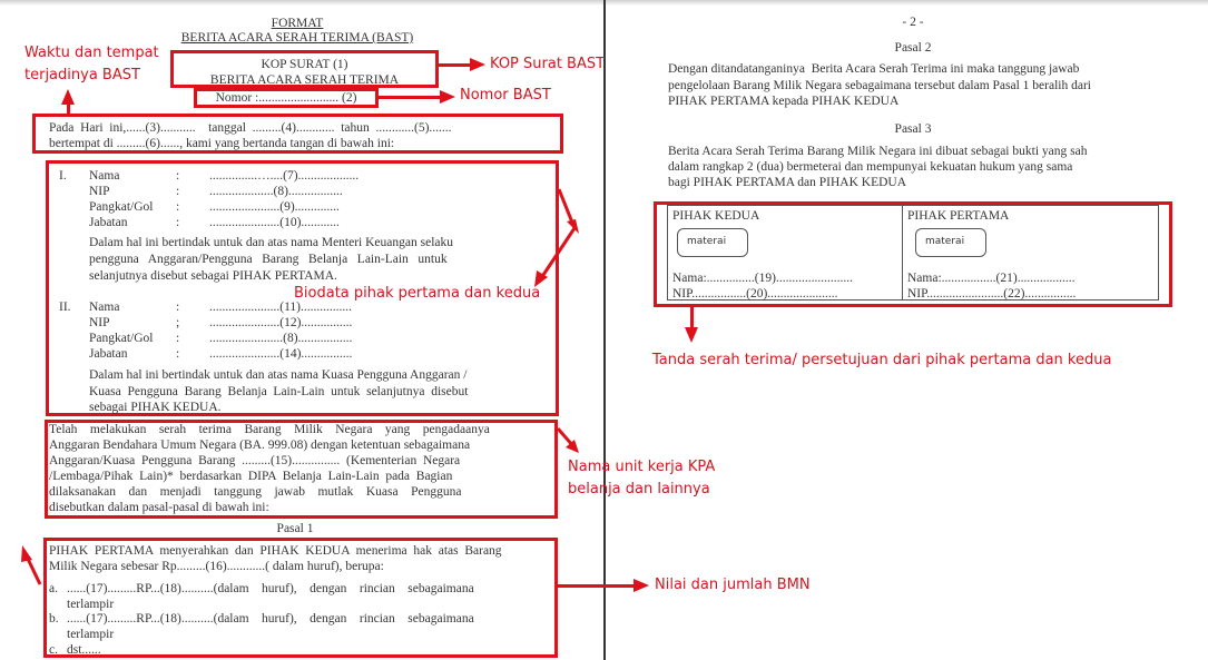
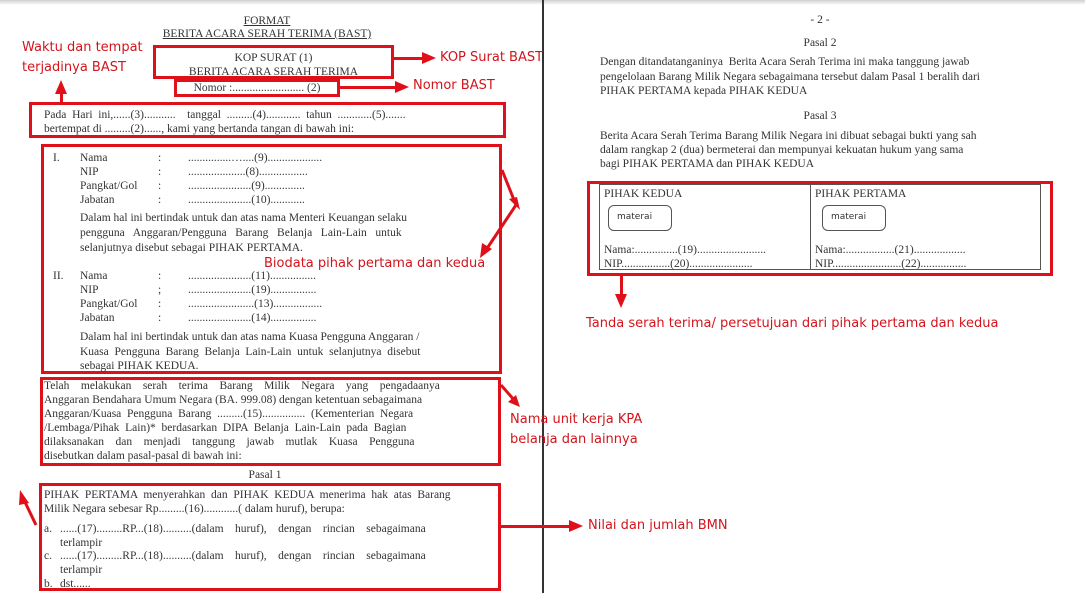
  FORMAT
  BERITA ACARA SERAH TERIMA (BAST)
  KOP SURAT (1)
  BERITA ACARA SERAH TERIMA
  Nomor :......................... (2)
  Pada Hari ini,......(3)........... tanggal .........(4)............ tahun ............(5).......
- bertempat di .........(6)......, kami yang bertanda tangan di bawah ini:
+ bertempat di .........(2)......, kami yang bertanda tangan di bawah ini:
  I.
  Nama
  :
- ...............…....(7)...................
+ ...............…....(9)...................
  NIP
  :
  ....................(8).................
  Pangkat/Gol
  :
  ......................(9)..............
  Jabatan
  :
  ......................(10)............
  Dalam hal ini bertindak untuk dan atas nama Menteri Keuangan selaku
  pengguna Anggaran/Pengguna Barang Belanja Lain-Lain untuk
  selanjutnya disebut sebagai PIHAK PERTAMA.
  II.
  Nama
  :
  ......................(11)................
  NIP
  ;
- ......................(12)................
+ ......................(19)................
  Pangkat/Gol
  :
- .......................(8).................
+ .......................(13).................
  Jabatan
  :
  ......................(14)................
  Dalam hal ini bertindak untuk dan atas nama Kuasa Pengguna Anggaran /
  Kuasa Pengguna Barang Belanja Lain-Lain untuk selanjutnya disebut
  sebagai PIHAK KEDUA.
  Telah melakukan serah terima Barang Milik Negara yang pengadaanya
  Anggaran Bendahara Umum Negara (BA. 999.08) dengan ketentuan sebagaimana
  Anggaran/Kuasa Pengguna Barang .........(15)............... (Kementerian Negara
  /Lembaga/Pihak Lain)* berdasarkan DIPA Belanja Lain-Lain pada Bagian
  dilaksanakan dan menjadi tanggung jawab mutlak Kuasa Pengguna
  disebutkan dalam pasal-pasal di bawah ini:
  Pasal 1
  PIHAK PERTAMA menyerahkan dan PIHAK KEDUA menerima hak atas Barang
  Milik Negara sebesar Rp.........(16)............( dalam huruf), berupa:
  a.
  ......(17).........RP...(18)..........(dalam huruf), dengan rincian sebagaimana
  terlampir
- b.
+ c.
  ......(17).........RP...(18)..........(dalam huruf), dengan rincian sebagaimana
  terlampir
- c.
+ b.
  dst......
  - 2 -
  Pasal 2
  Dengan ditandatanganinya Berita Acara Serah Terima ini maka tanggung jawab
  pengelolaan Barang Milik Negara sebagaimana tersebut dalam Pasal 1 beralih dari
  PIHAK PERTAMA kepada PIHAK KEDUA
  Pasal 3
  Berita Acara Serah Terima Barang Milik Negara ini dibuat sebagai bukti yang sah
  dalam rangkap 2 (dua) bermeterai dan mempunyai kekuatan hukum yang sama
  bagi PIHAK PERTAMA dan PIHAK KEDUA
  PIHAK KEDUA
  materai
  Nama:...............(19)........................
  NIP.................(20)......................
  PIHAK PERTAMA
  materai
  Nama:.................(21)..................
  NIP........................(22)................
  Waktu dan tempat
  terjadinya BAST
  KOP Surat BAST
  Nomor BAST
  Biodata pihak pertama dan kedua
  Nama unit kerja KPA
  belanja dan lainnya
  Nilai dan jumlah BMN
  Tanda serah terima/ persetujuan dari pihak pertama dan kedua
